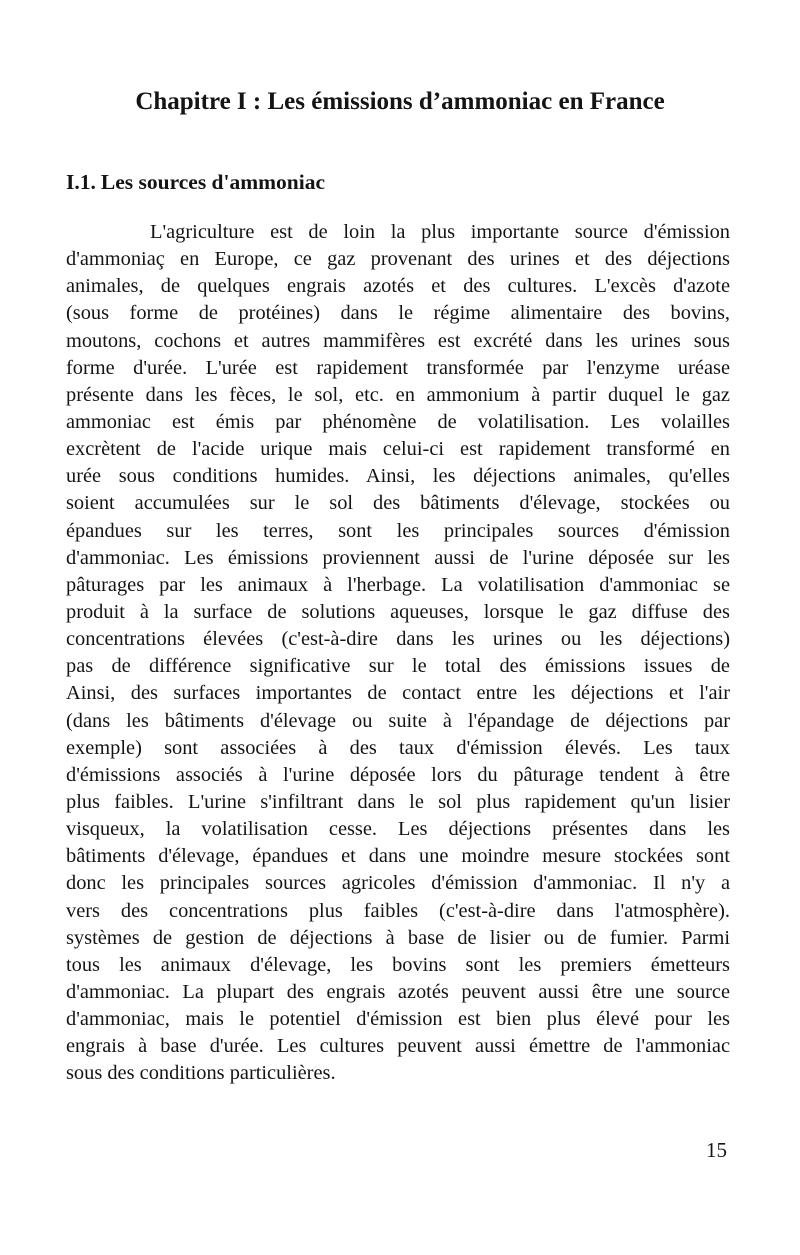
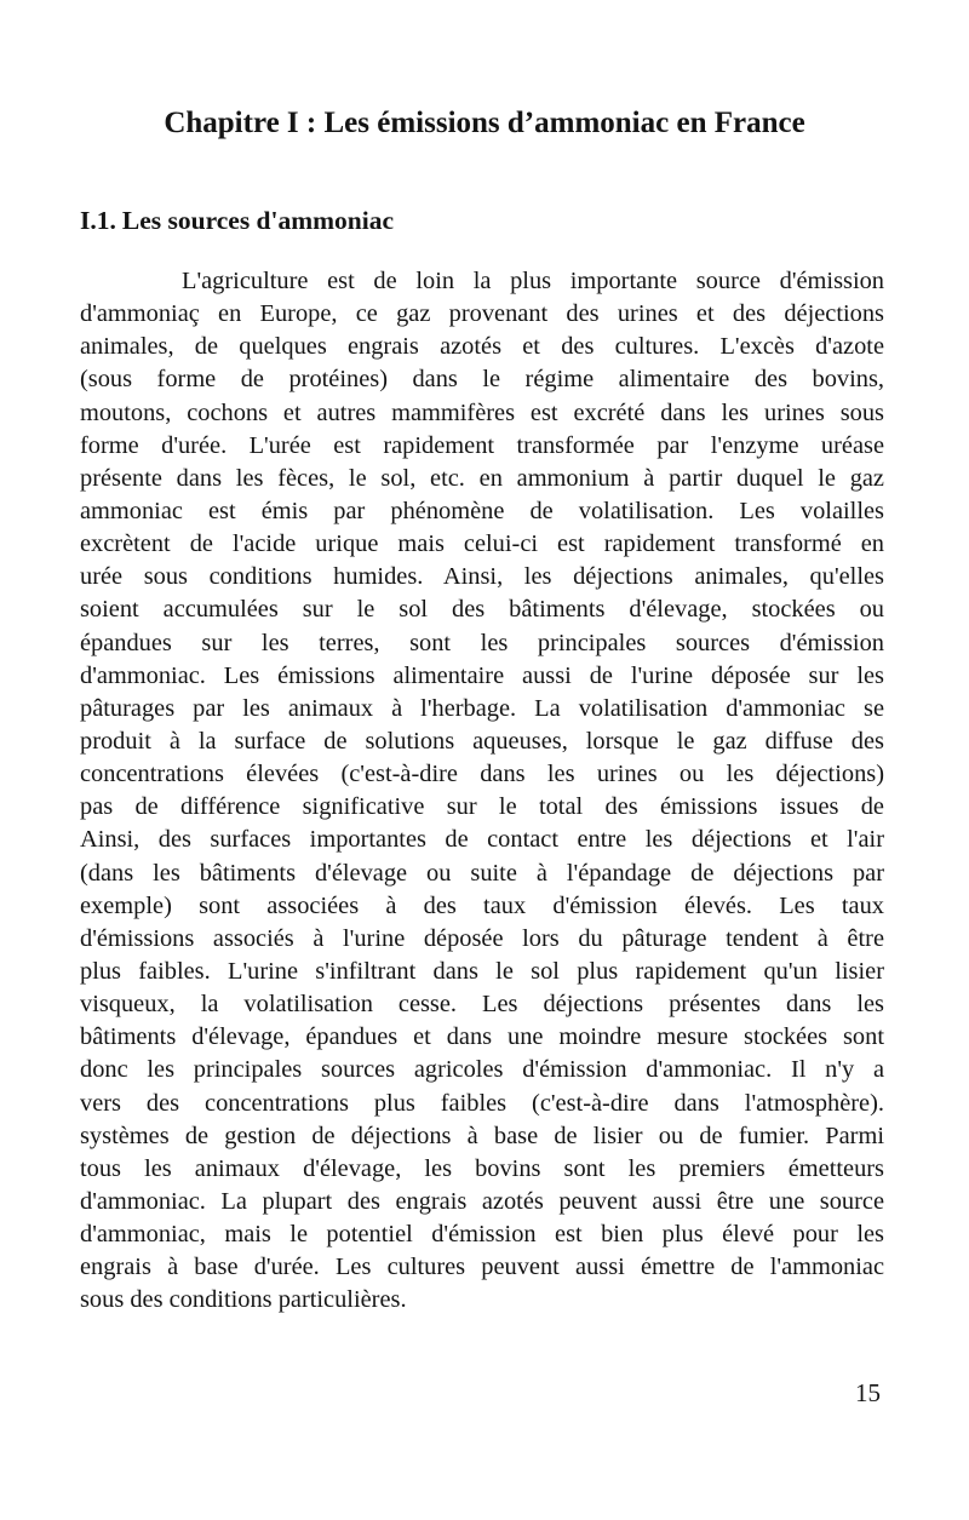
  Chapitre I : Les émissions d’ammoniac en France
  I.1. Les sources d'ammoniac
  L'agriculture est de loin la plus importante source d'émission
  d'ammoniaç en Europe, ce gaz provenant des urines et des déjections
  animales, de quelques engrais azotés et des cultures. L'excès d'azote
  (sous forme de protéines) dans le régime alimentaire des bovins,
  moutons, cochons et autres mammifères est excrété dans les urines sous
  forme d'urée. L'urée est rapidement transformée par l'enzyme uréase
  présente dans les fèces, le sol, etc. en ammonium à partir duquel le gaz
  ammoniac est émis par phénomène de volatilisation. Les volailles
  excrètent de l'acide urique mais celui-ci est rapidement transformé en
  urée sous conditions humides. Ainsi, les déjections animales, qu'elles
  soient accumulées sur le sol des bâtiments d'élevage, stockées ou
  épandues sur les terres, sont les principales sources d'émission
- d'ammoniac. Les émissions proviennent aussi de l'urine déposée sur les
+ d'ammoniac. Les émissions alimentaire aussi de l'urine déposée sur les
  pâturages par les animaux à l'herbage. La volatilisation d'ammoniac se
  produit à la surface de solutions aqueuses, lorsque le gaz diffuse des
  concentrations élevées (c'est-à-dire dans les urines ou les déjections)
  pas de différence significative sur le total des émissions issues de
  Ainsi, des surfaces importantes de contact entre les déjections et l'air
  (dans les bâtiments d'élevage ou suite à l'épandage de déjections par
  exemple) sont associées à des taux d'émission élevés. Les taux
  d'émissions associés à l'urine déposée lors du pâturage tendent à être
  plus faibles. L'urine s'infiltrant dans le sol plus rapidement qu'un lisier
  visqueux, la volatilisation cesse. Les déjections présentes dans les
  bâtiments d'élevage, épandues et dans une moindre mesure stockées sont
  donc les principales sources agricoles d'émission d'ammoniac. Il n'y a
  vers des concentrations plus faibles (c'est-à-dire dans l'atmosphère).
  systèmes de gestion de déjections à base de lisier ou de fumier. Parmi
  tous les animaux d'élevage, les bovins sont les premiers émetteurs
  d'ammoniac. La plupart des engrais azotés peuvent aussi être une source
  d'ammoniac, mais le potentiel d'émission est bien plus élevé pour les
  engrais à base d'urée. Les cultures peuvent aussi émettre de l'ammoniac
  sous des conditions particulières.
  15
